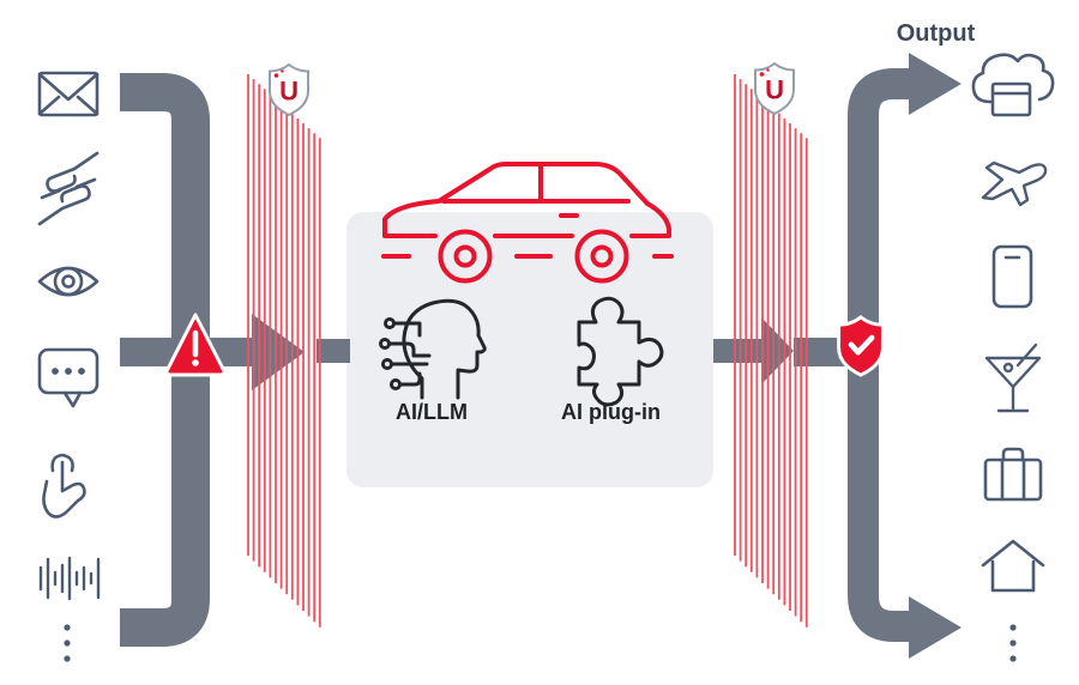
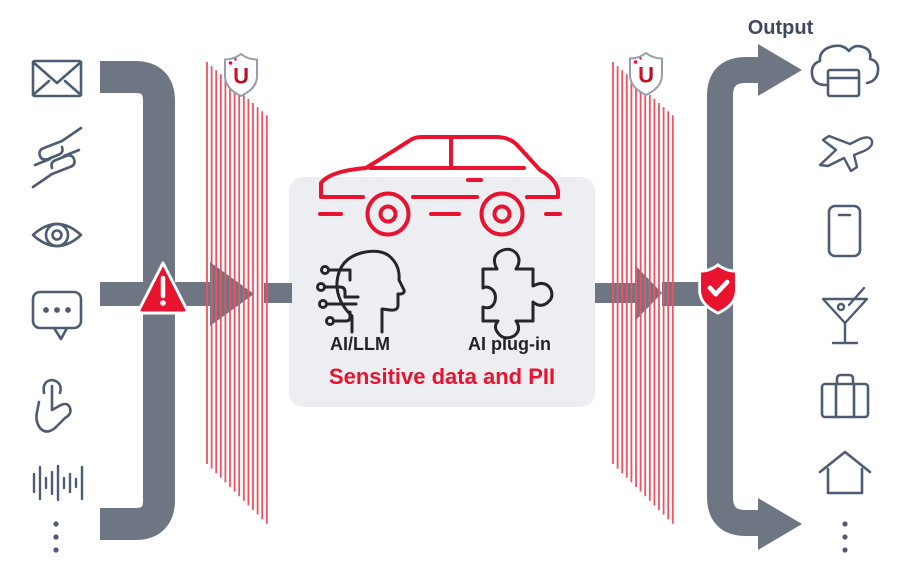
  Output
  AI/LLM
  AI plug-in
+ Sensitive data and PII
